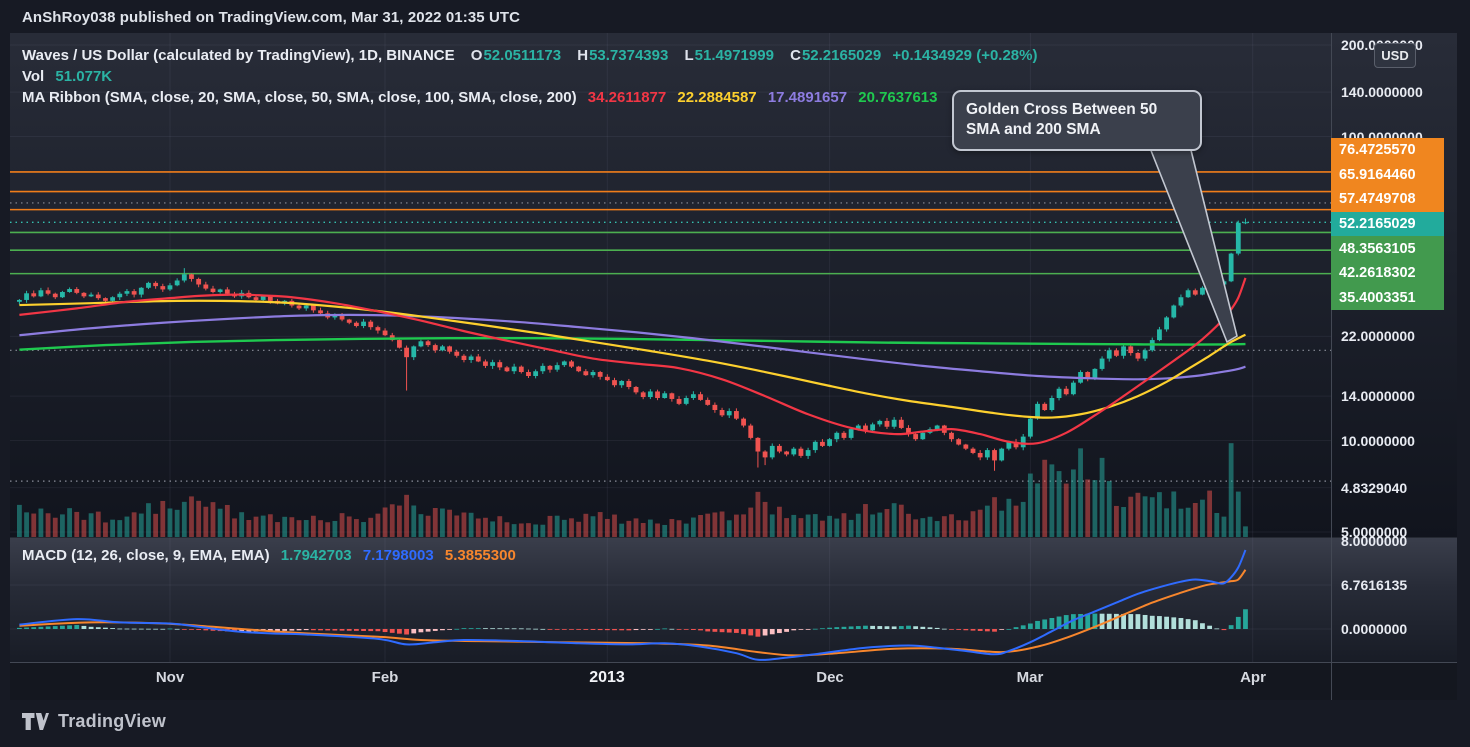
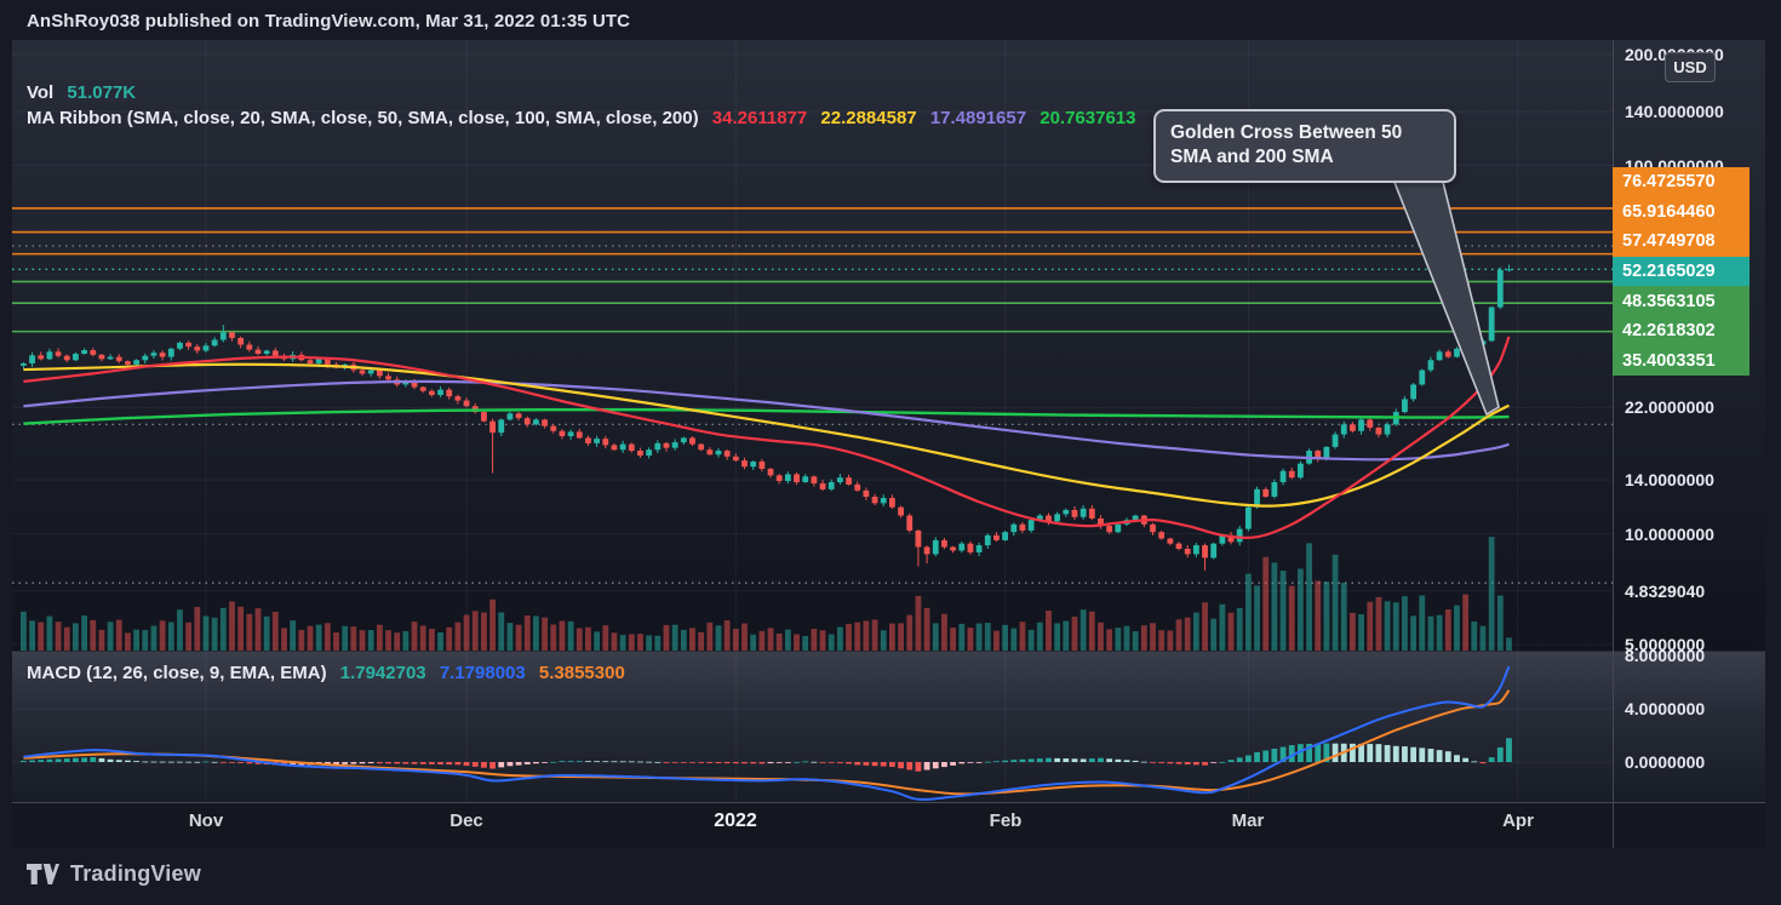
  AnShRoy038 published on TradingView.com, Mar 31, 2022 01:35 UTC
- Waves / US Dollar (calculated by TradingView), 1D, BINANCE O52.0511173 H53.7374393 L51.4971999 C52.2165029 +0.1434929 (+0.28%)
  Vol 51.077K
  MA Ribbon (SMA, close, 20, SMA, close, 50, SMA, close, 100, SMA, close, 200) 34.2611877 22.2884587 17.4891657 20.7637613
  MACD (12, 26, close, 9, EMA, EMA) 1.7942703 7.1798003 5.3855300
  Golden Cross Between 50
  SMA and 200 SMA
  140.0000000
  100.0000000
  22.0000000
  14.0000000
  10.0000000
  4.8329040
  5.0000000
  8.0000000
- 6.7616135
+ 4.0000000
  0.0000000
  76.4725570
  65.9164460
  57.4749708
  52.2165029
  48.3563105
  42.2618302
  35.4003351
  Nov
- Feb
+ Dec
- 2013
+ 2022
- Dec
+ Feb
  Mar
  Apr
  USD
  TradingView
